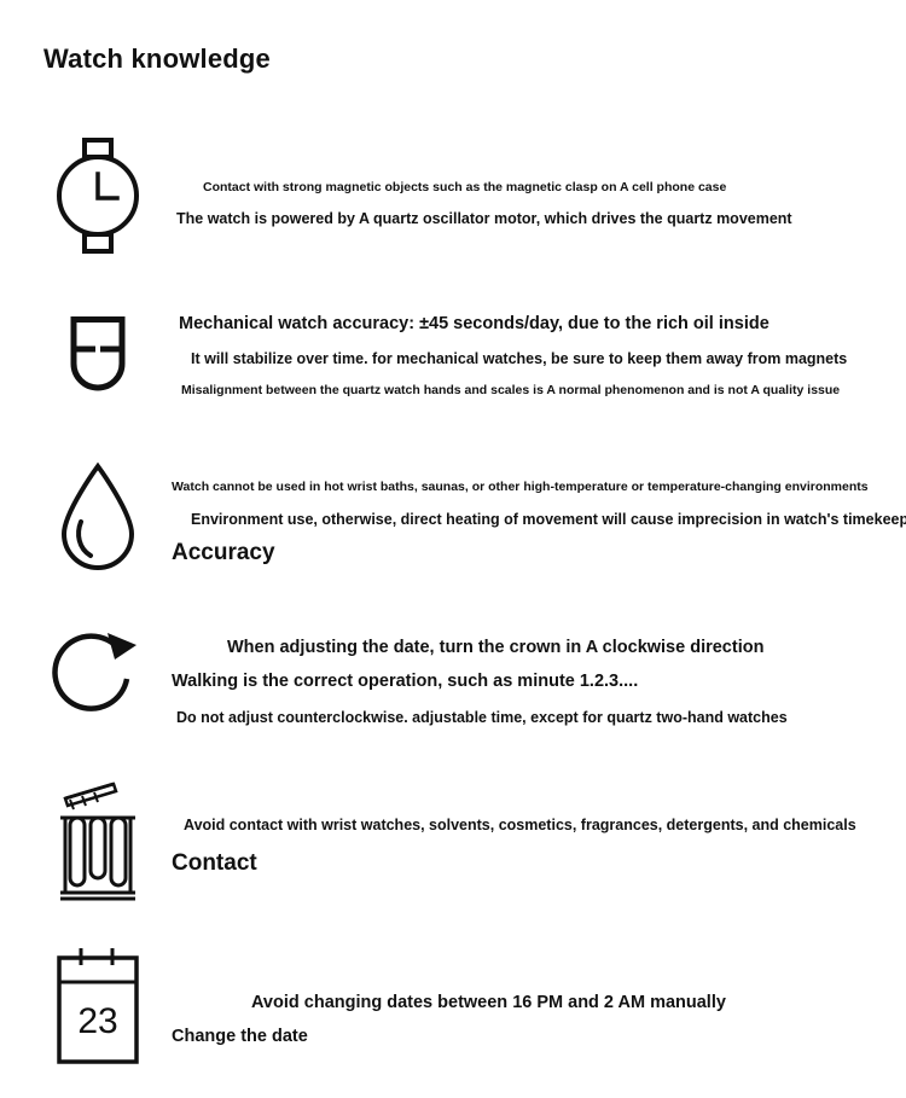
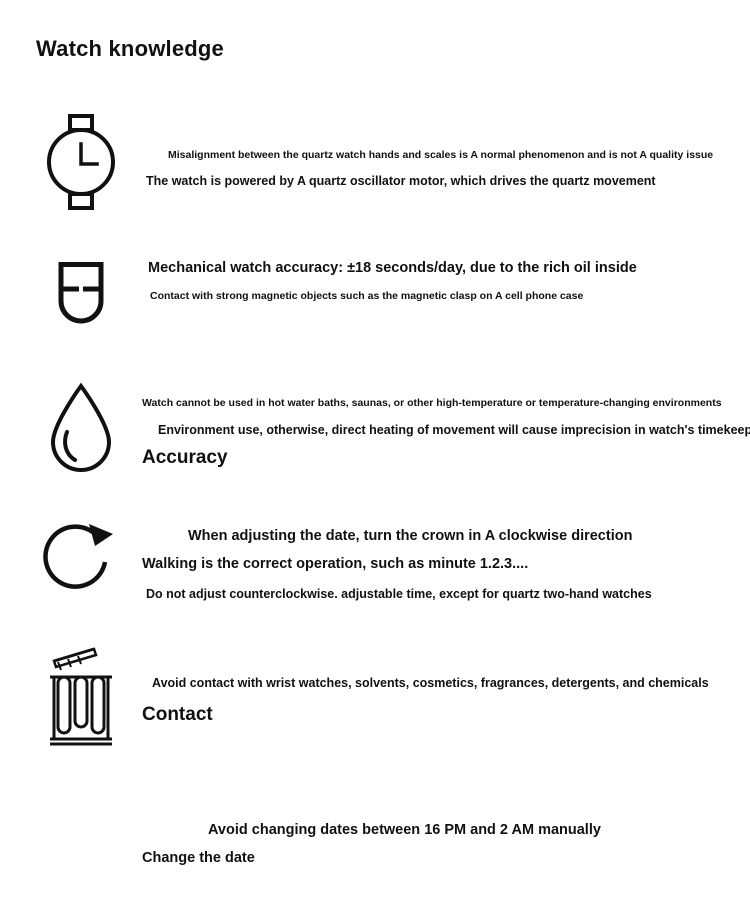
  Watch knowledge
- Contact with strong magnetic objects such as the magnetic clasp on A cell phone case
+ Misalignment between the quartz watch hands and scales is A normal phenomenon and is not A quality issue
  The watch is powered by A quartz oscillator motor, which drives the quartz movement
- Mechanical watch accuracy: ±45 seconds/day, due to the rich oil inside
+ Mechanical watch accuracy: ±18 seconds/day, due to the rich oil inside
- It will stabilize over time. for mechanical watches, be sure to keep them away from magnets
- Misalignment between the quartz watch hands and scales is A normal phenomenon and is not A quality issue
+ Contact with strong magnetic objects such as the magnetic clasp on A cell phone case
- Watch cannot be used in hot wrist baths, saunas, or other high-temperature or temperature-changing environments
+ Watch cannot be used in hot water baths, saunas, or other high-temperature or temperature-changing environments
  Environment use, otherwise, direct heating of movement will cause imprecision in watch's timekeep
  Accuracy
  When adjusting the date, turn the crown in A clockwise direction
  Walking is the correct operation, such as minute 1.2.3....
  Do not adjust counterclockwise. adjustable time, except for quartz two-hand watches
  Avoid contact with wrist watches, solvents, cosmetics, fragrances, detergents, and chemicals
  Contact
- 23
  Avoid changing dates between 16 PM and 2 AM manually
  Change the date
